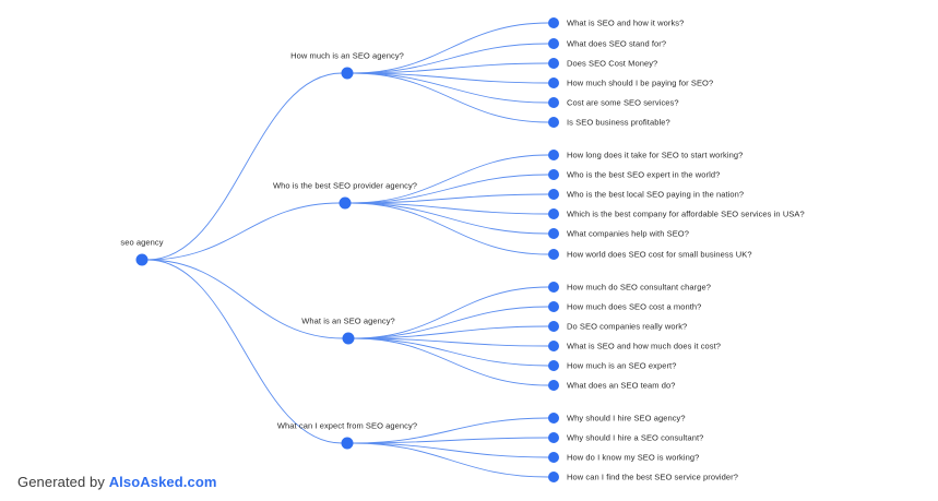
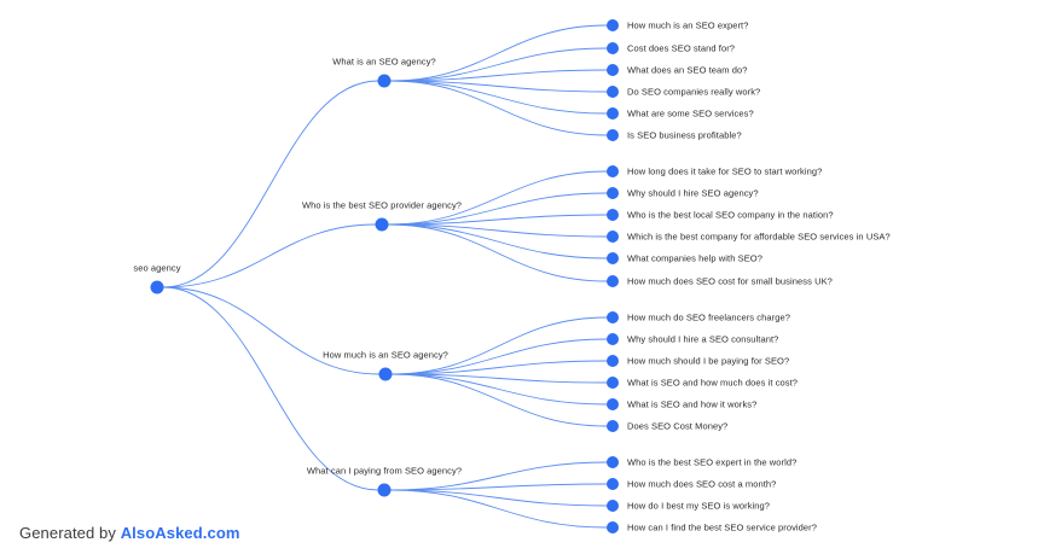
  seo agency
- How much is an SEO agency?
+ What is an SEO agency?
- What is SEO and how it works?
+ How much is an SEO expert?
- What does SEO stand for?
+ Cost does SEO stand for?
- Does SEO Cost Money?
+ What does an SEO team do?
- How much should I be paying for SEO?
+ Do SEO companies really work?
- Cost are some SEO services?
+ What are some SEO services?
  Is SEO business profitable?
  Who is the best SEO provider agency?
  How long does it take for SEO to start working?
- Who is the best SEO expert in the world?
+ Why should I hire SEO agency?
- Who is the best local SEO paying in the nation?
+ Who is the best local SEO company in the nation?
  Which is the best company for affordable SEO services in USA?
  What companies help with SEO?
- How world does SEO cost for small business UK?
+ How much does SEO cost for small business UK?
- What is an SEO agency?
+ How much is an SEO agency?
- How much do SEO consultant charge?
+ How much do SEO freelancers charge?
- How much does SEO cost a month?
+ Why should I hire a SEO consultant?
- Do SEO companies really work?
+ How much should I be paying for SEO?
  What is SEO and how much does it cost?
- How much is an SEO expert?
+ What is SEO and how it works?
- What does an SEO team do?
+ Does SEO Cost Money?
- What can I expect from SEO agency?
+ What can I paying from SEO agency?
- Why should I hire SEO agency?
+ Who is the best SEO expert in the world?
- Why should I hire a SEO consultant?
+ How much does SEO cost a month?
- How do I know my SEO is working?
+ How do I best my SEO is working?
  How can I find the best SEO service provider?
  Generated by AlsoAsked.com
